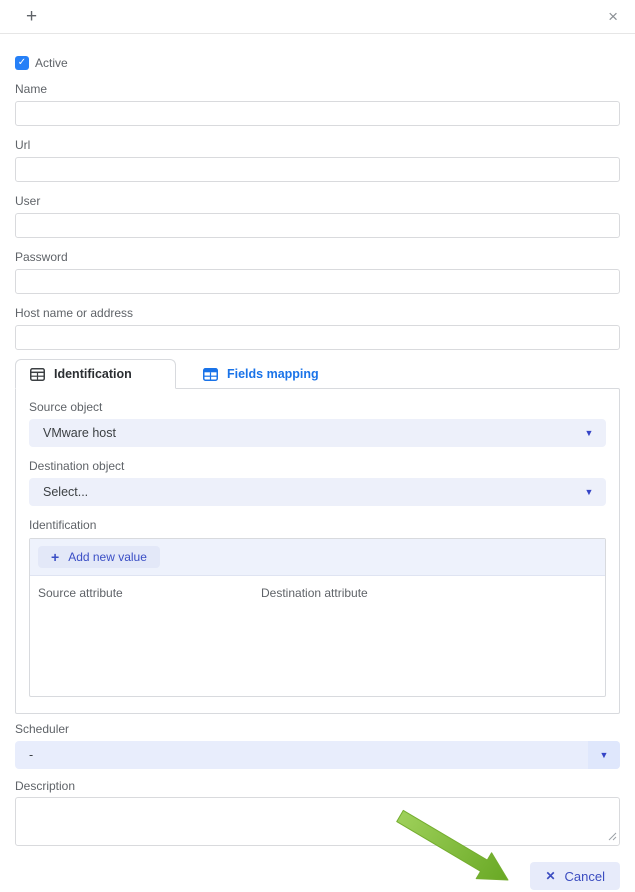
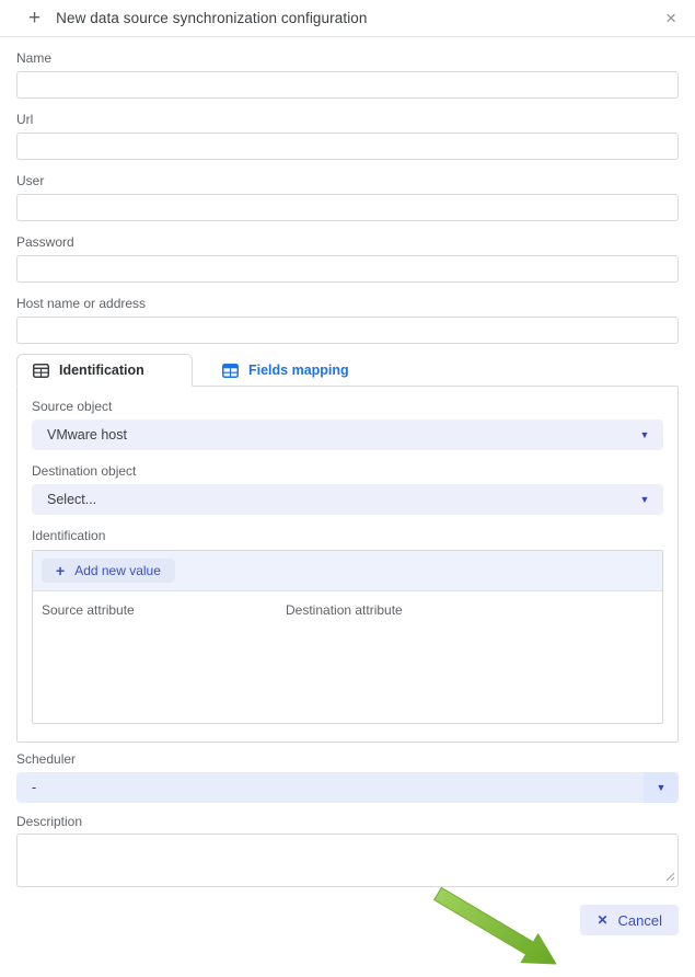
  +
+ New data source synchronization configuration
  ×
- ✓
- Active
  Name
  Url
  User
  Password
  Host name or address
  Identification
  Fields mapping
  Source object
  VMware host
  ▼
  Destination object
  Select...
  ▼
  Identification
  +
  Add new value
  Source attribute
  Destination attribute
  Scheduler
  -
  ▼
  Description
  ✕
  Cancel
